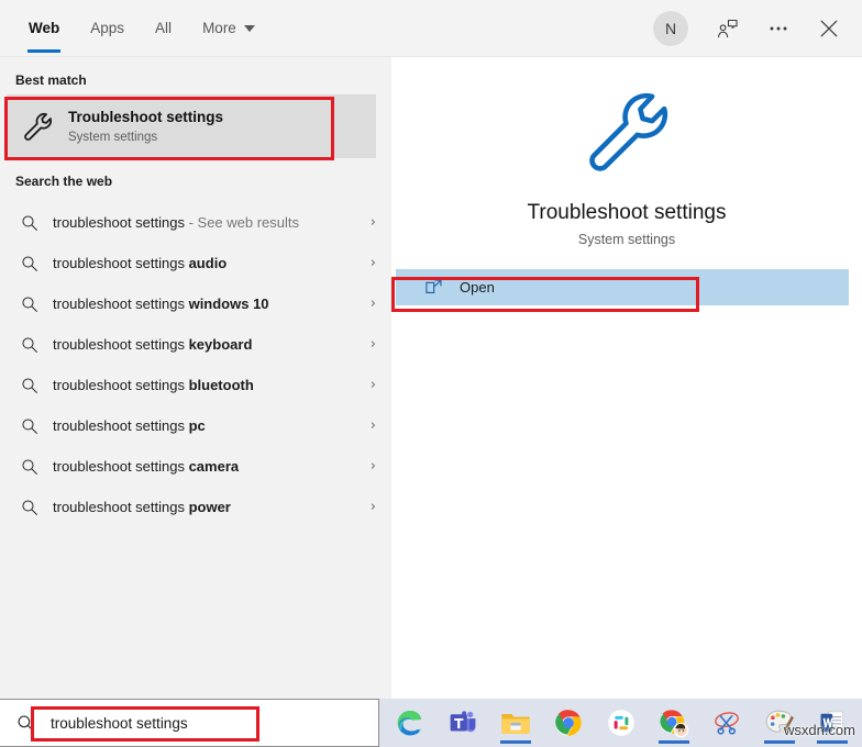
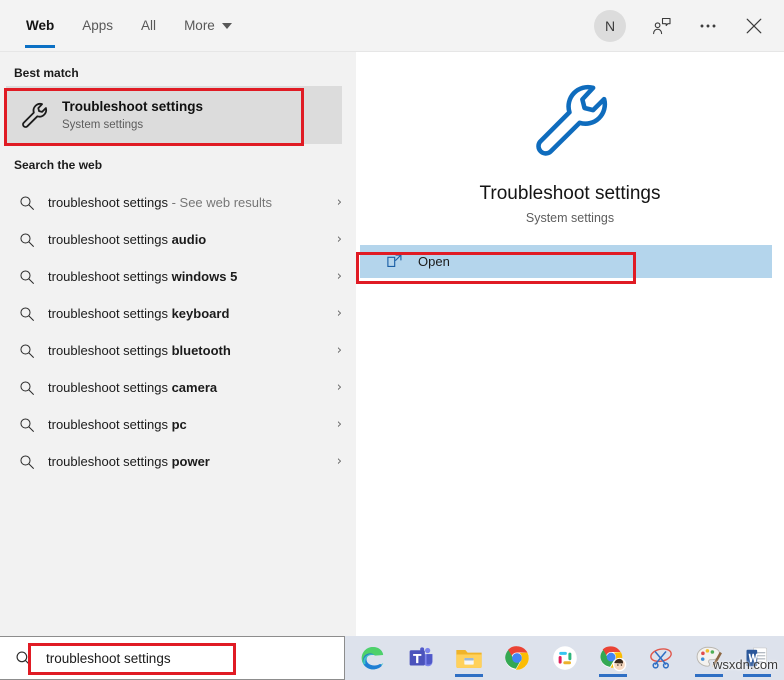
  Web
  Apps
  All
  More
  N
  Best match
  Troubleshoot settings
  System settings
  Search the web
  troubleshoot settings - See web results
  ›
  troubleshoot settings audio
  ›
- troubleshoot settings windows 10
+ troubleshoot settings windows 5
  ›
  troubleshoot settings keyboard
  ›
  troubleshoot settings bluetooth
  ›
- troubleshoot settings pc
+ troubleshoot settings camera
  ›
- troubleshoot settings camera
+ troubleshoot settings pc
  ›
  troubleshoot settings power
  ›
  Troubleshoot settings
  System settings
  Open
  troubleshoot settings
  wsxdn.com
